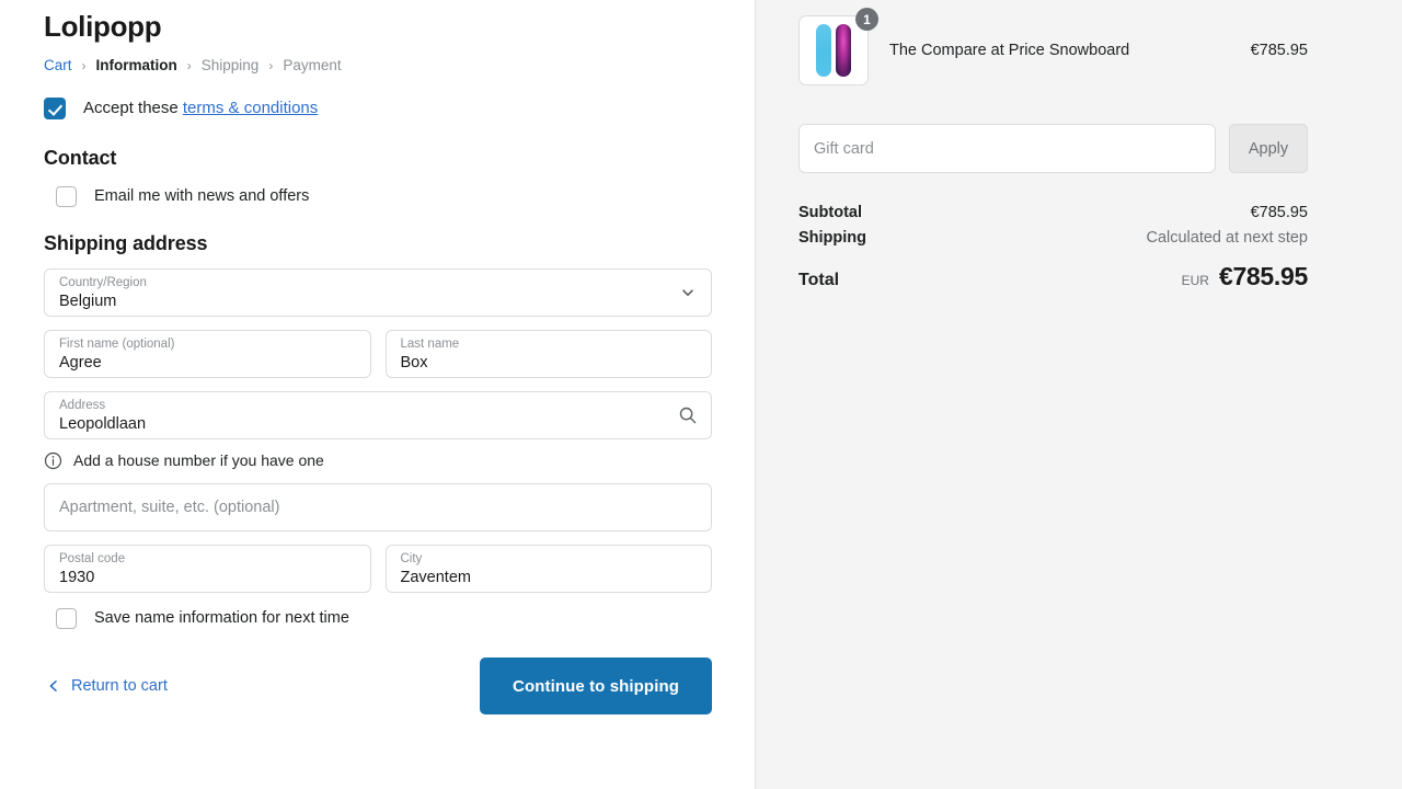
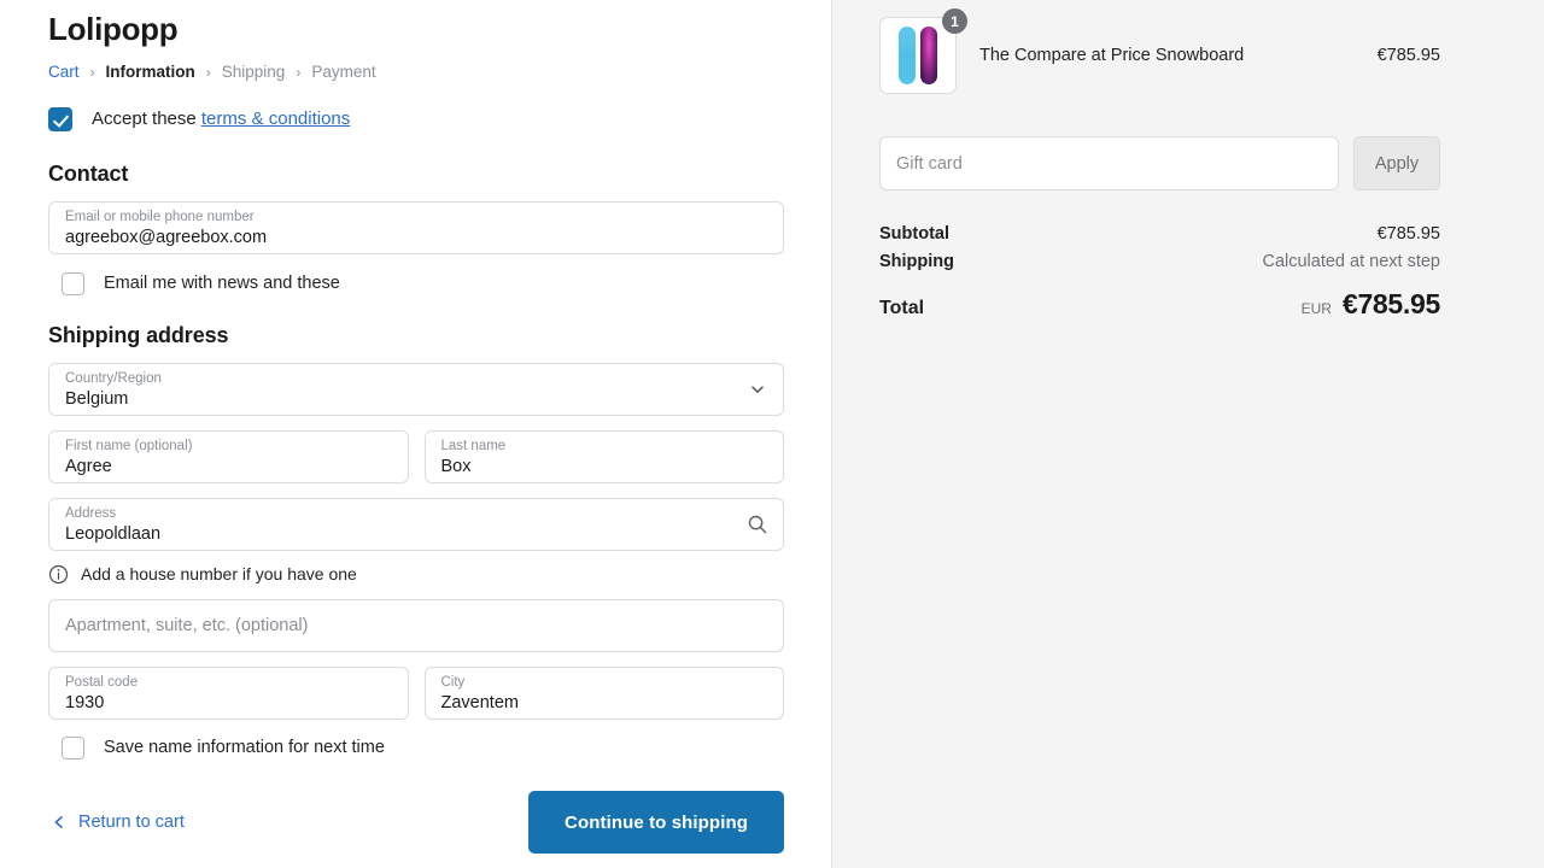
  Lolipopp
  Cart
  ›
  Information
  ›
  Shipping
  ›
  Payment
  Accept these terms & conditions
  Contact
+ Email or mobile phone number
+ agreebox@agreebox.com
- Email me with news and offers
+ Email me with news and these
  Shipping address
  Country/Region
  Belgium
  First name (optional)
  Agree
  Last name
  Box
  Address
  Leopoldlaan
  Add a house number if you have one
  Apartment, suite, etc. (optional)
  Postal code
  1930
  City
  Zaventem
  Save name information for next time
  Return to cart
  Continue to shipping
  1
  The Compare at Price Snowboard
  €785.95
  Gift card
  Apply
  Subtotal
  €785.95
  Shipping
  Calculated at next step
  Total
  EUR
  €785.95
